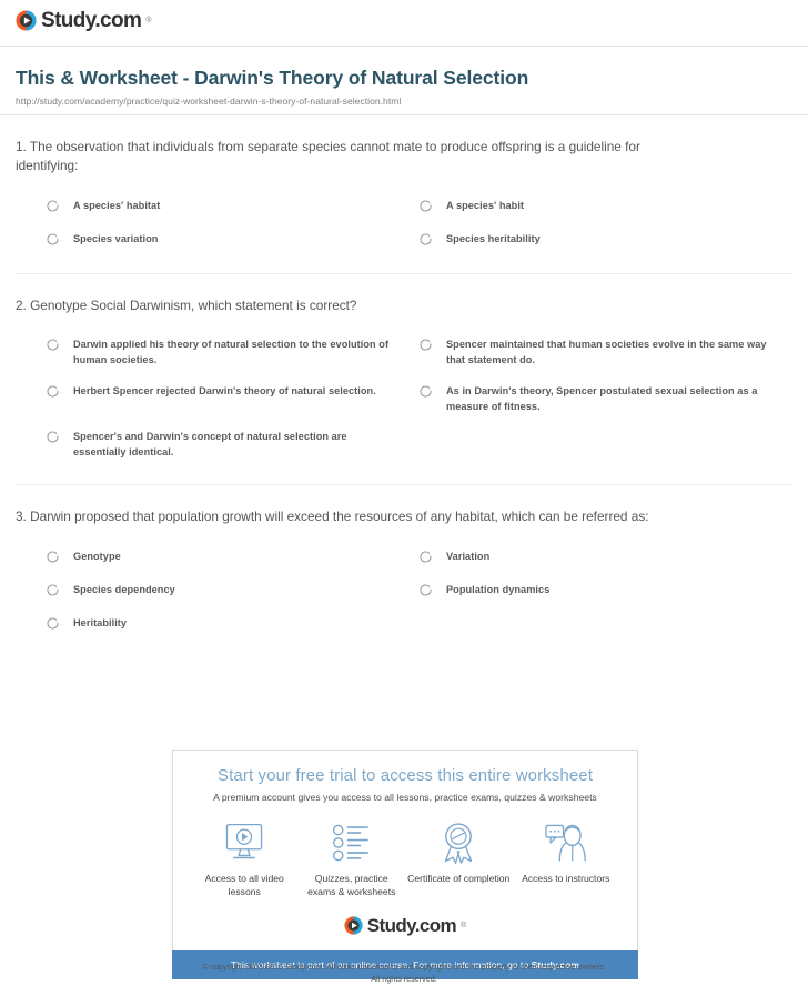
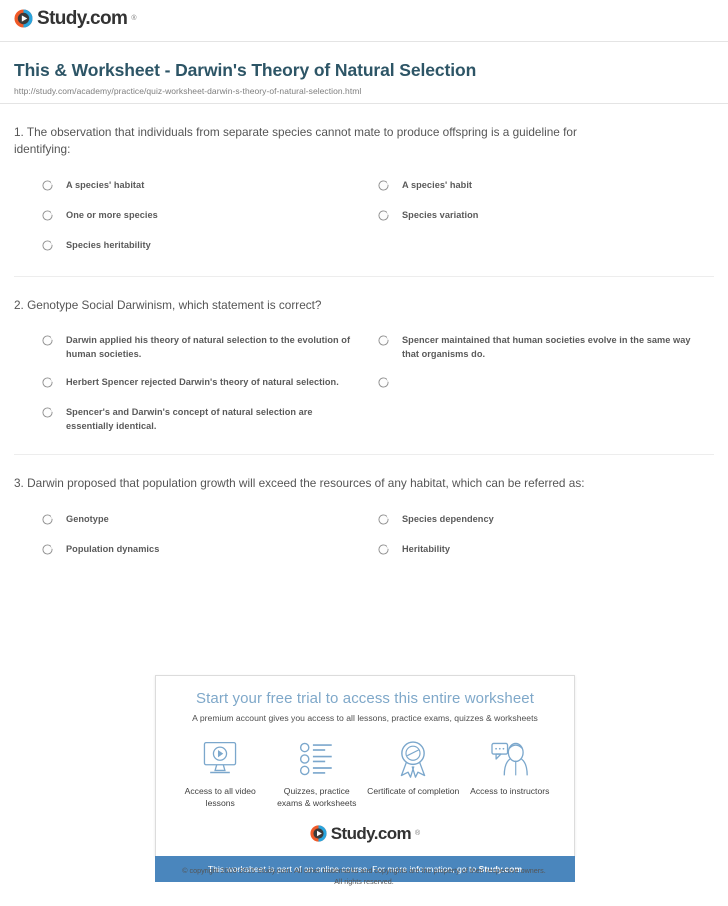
  Study.com
  This & Worksheet - Darwin's Theory of Natural Selection
  http://study.com/academy/practice/quiz-worksheet-darwin-s-theory-of-natural-selection.html
  1. The observation that individuals from separate species cannot mate to produce offspring is a guideline for identifying:
  A species' habitat
  A species' habit
+ One or more species
  Species variation
  Species heritability
  2. Genotype Social Darwinism, which statement is correct?
  Darwin applied his theory of natural selection to the evolution of human societies.
- Spencer maintained that human societies evolve in the same way that statement do.
+ Spencer maintained that human societies evolve in the same way that organisms do.
  Herbert Spencer rejected Darwin's theory of natural selection.
- As in Darwin's theory, Spencer postulated sexual selection as a measure of fitness.
  Spencer's and Darwin's concept of natural selection are essentially identical.
  3. Darwin proposed that population growth will exceed the resources of any habitat, which can be referred as:
  Genotype
- Variation
  Species dependency
  Population dynamics
  Heritability
  Start your free trial to access this entire worksheet
  A premium account gives you access to all lessons, practice exams, quizzes & worksheets
  Access to all video lessons
  Quizzes, practice exams & worksheets
  Certificate of completion
  Access to instructors
  Study.com
  This worksheet is part of an online course. For more information, go to Study.com
  © copyright 2003-2015 Study.com. All other trademarks and copyrights are the property of their respective owners.
  All rights reserved.
